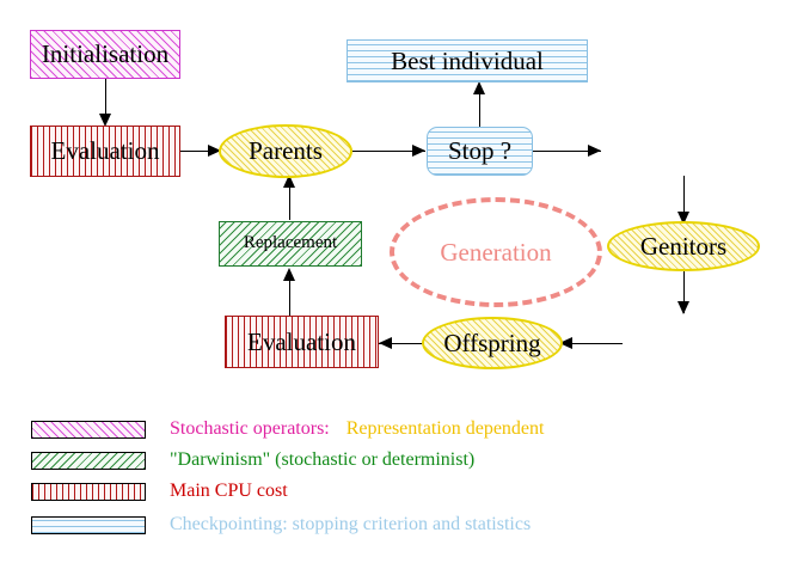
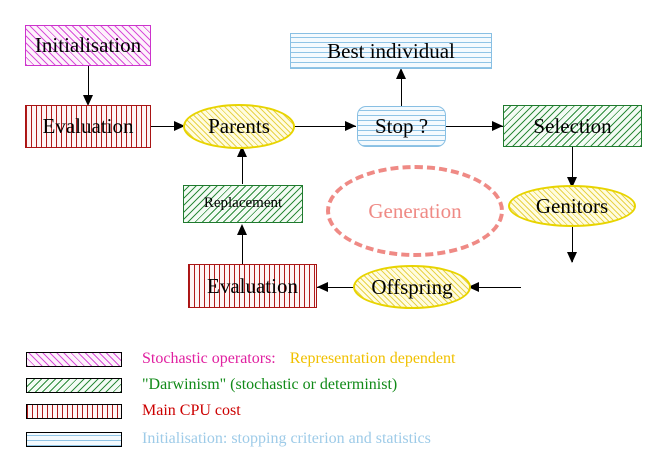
  Generation
  Initialisation
  Evaluation
  Parents
  Best individual
  Stop ?
+ Selection
  Genitors
  Offspring
  Evaluation
  Replacement
  Stochastic operators:
  Representation dependent
  "Darwinism" (stochastic or determinist)
  Main CPU cost
- Checkpointing: stopping criterion and statistics
+ Initialisation: stopping criterion and statistics
